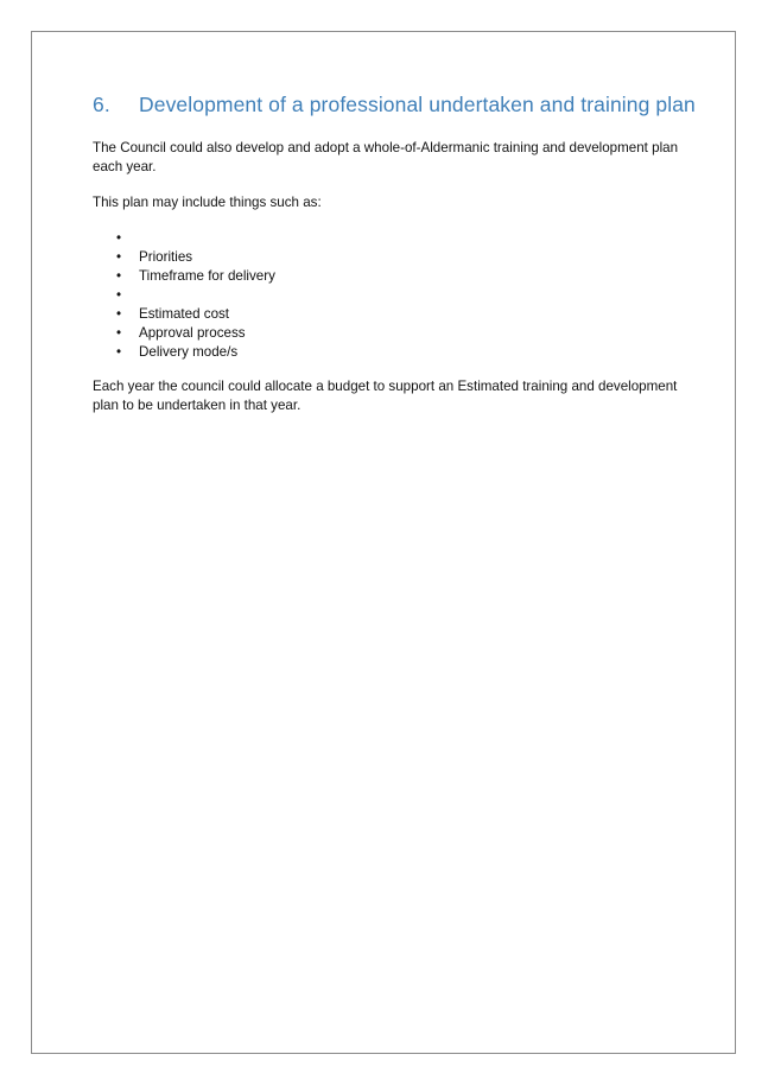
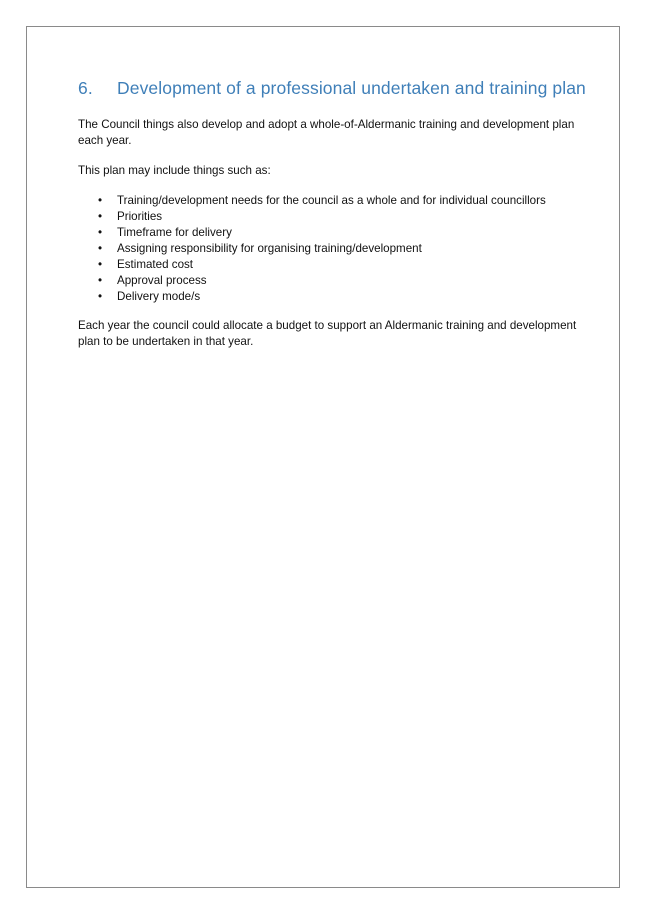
  6. Development of a professional undertaken and training plan
- The Council could also develop and adopt a whole-of-Aldermanic training and development plan each year.
+ The Council things also develop and adopt a whole-of-Aldermanic training and development plan each year.
  This plan may include things such as:
  •
+ Training/development needs for the council as a whole and for individual councillors
  •
  Priorities
  •
  Timeframe for delivery
  •
+ Assigning responsibility for organising training/development
  •
  Estimated cost
  •
  Approval process
  •
  Delivery mode/s
- Each year the council could allocate a budget to support an Estimated training and development plan to be undertaken in that year.
+ Each year the council could allocate a budget to support an Aldermanic training and development plan to be undertaken in that year.
